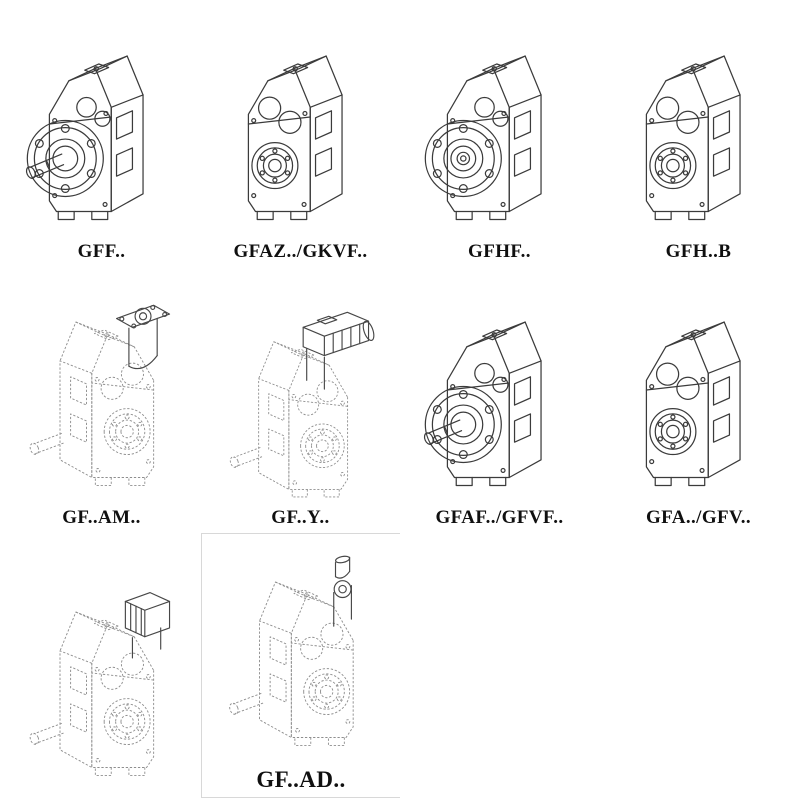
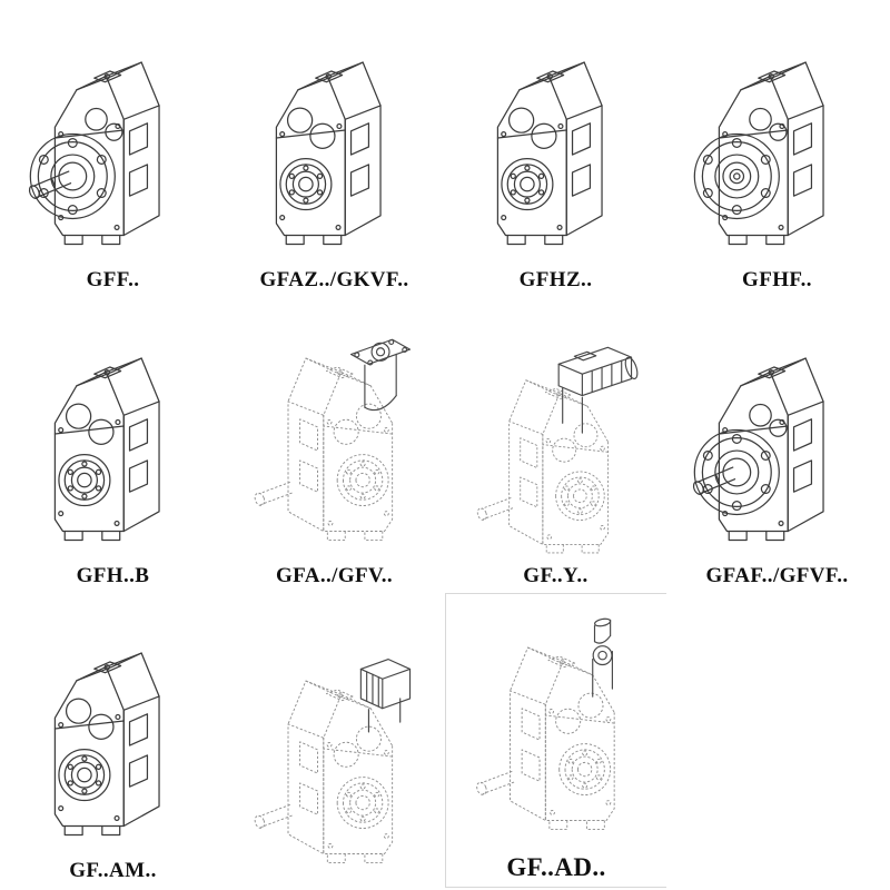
  GFF..
  GFAZ../GKVF..
+ GFHZ..
  GFHF..
  GFH..B
- GF..AM..
+ GFA../GFV..
  GF..Y..
  GFAF../GFVF..
- GFA../GFV..
+ GF..AM..
  GF..AD..
